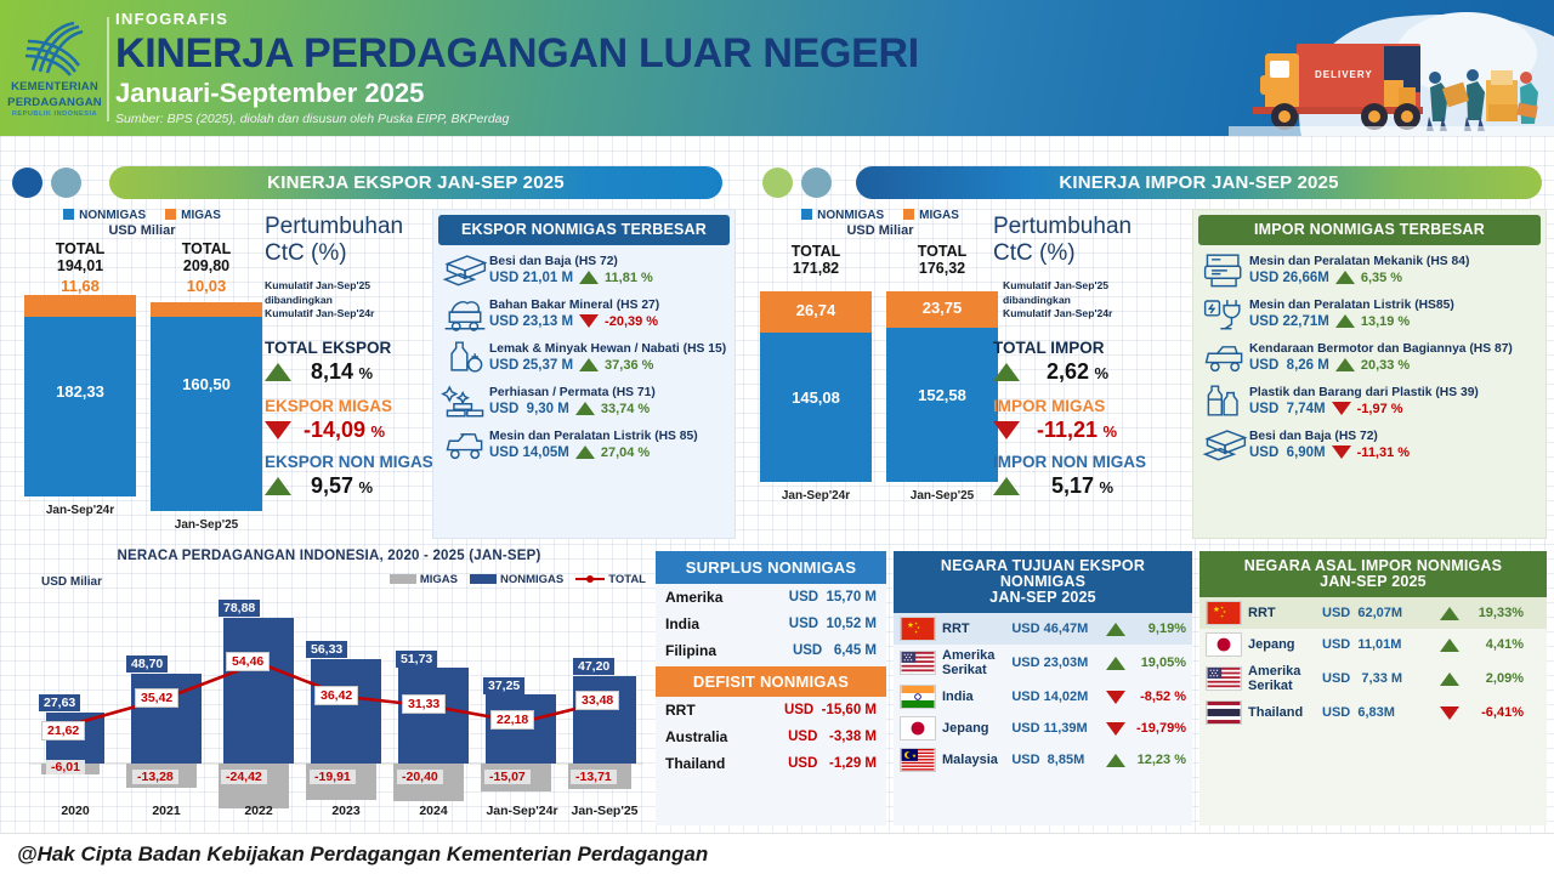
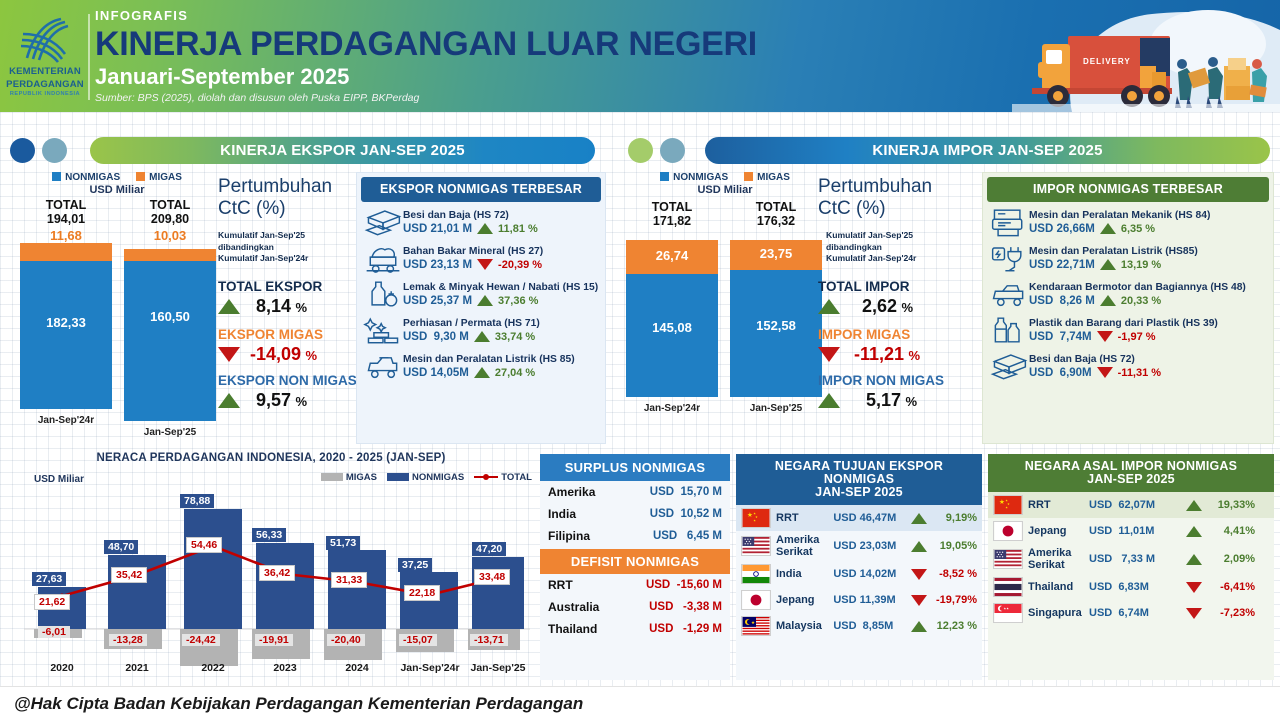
  KEMENTERIAN
  PERDAGANGAN
  INFOGRAFIS
  KINERJA PERDAGANGAN LUAR NEGERI
  Januari-September 2025
  Sumber: BPS (2025), diolah dan disusun oleh Puska EIPP, BKPerdag
  DELIVERY
  KINERJA EKSPOR JAN-SEP 2025
  KINERJA IMPOR JAN-SEP 2025
  NONMIGAS
  MIGAS
  USD Miliar
  TOTAL
  194,01
  11,68
  182,33
  Jan-Sep'24r
  TOTAL
  209,80
  10,03
  160,50
  Jan-Sep'25
  Pertumbuhan
  CtC (%)
  Kumulatif Jan-Sep'25
  dibandingkan
  Kumulatif Jan-Sep'24r
  TOTAL EKSPOR
  8,14 %
  EKSPOR MIGAS
  -14,09 %
  EKSPOR NON MIGAS
  9,57 %
  EKSPOR NONMIGAS TERBESAR
  Besi dan Baja (HS 72)
  USD 21,01 M
  11,81 %
  Bahan Bakar Mineral (HS 27)
  USD 23,13 M
  -20,39 %
  Lemak & Minyak Hewan / Nabati (HS 15)
  USD 25,37 M
  37,36 %
  Perhiasan / Permata (HS 71)
  USD 9,30 M
  33,74 %
  Mesin dan Peralatan Listrik (HS 85)
  USD 14,05M
  27,04 %
  NONMIGAS
  MIGAS
  USD Miliar
  TOTAL
  171,82
  26,74
  145,08
  Jan-Sep'24r
  TOTAL
  176,32
  23,75
  152,58
  Jan-Sep'25
  Pertumbuhan
  CtC (%)
  Kumulatif Jan-Sep'25
  dibandingkan
  Kumulatif Jan-Sep'24r
  TOTAL IMPOR
  2,62 %
  IMPOR MIGAS
  -11,21 %
  IMPOR NON MIGAS
  5,17 %
  IMPOR NONMIGAS TERBESAR
  Mesin dan Peralatan Mekanik (HS 84)
  USD 26,66M
  6,35 %
  Mesin dan Peralatan Listrik (HS85)
  USD 22,71M
  13,19 %
- Kendaraan Bermotor dan Bagiannya (HS 87)
+ Kendaraan Bermotor dan Bagiannya (HS 48)
  USD 8,26 M
  20,33 %
  Plastik dan Barang dari Plastik (HS 39)
  USD 7,74M
  -1,97 %
  Besi dan Baja (HS 72)
  USD 6,90M
  -11,31 %
  NERACA PERDAGANGAN INDONESIA, 2020 - 2025 (JAN-SEP)
  USD Miliar
  MIGAS
  NONMIGAS
  TOTAL
  27,63
  48,70
  78,88
  56,33
  51,73
  37,25
  47,20
  21,62
  35,42
  54,46
  36,42
  31,33
  22,18
  33,48
  -6,01
  -13,28
  -24,42
  -19,91
  -20,40
  -15,07
  -13,71
  2020
  2021
  2022
  2023
  2024
  Jan-Sep'24r
  Jan-Sep'25
  SURPLUS NONMIGAS
  Amerika
  USD 15,70 M
  India
  USD 10,52 M
  Filipina
  USD 6,45 M
  DEFISIT NONMIGAS
  RRT
  USD -15,60 M
  Australia
  USD -3,38 M
  Thailand
  USD -1,29 M
  NEGARA TUJUAN EKSPOR NONMIGAS
  JAN-SEP 2025
  RRT
  USD 46,47M
  9,19%
  Amerika Serikat
  USD 23,03M
  19,05%
  India
  USD 14,02M
  -8,52 %
  Jepang
  USD 11,39M
  -19,79%
  Malaysia
  USD 8,85M
  12,23 %
  NEGARA ASAL IMPOR NONMIGAS
  JAN-SEP 2025
  RRT
  USD 62,07M
  19,33%
  Jepang
  USD 11,01M
  4,41%
  Amerika Serikat
  USD 7,33 M
  2,09%
  Thailand
  USD 6,83M
  -6,41%
+ Singapura
+ USD 6,74M
+ -7,23%
  @Hak Cipta Badan Kebijakan Perdagangan Kementerian Perdagangan
